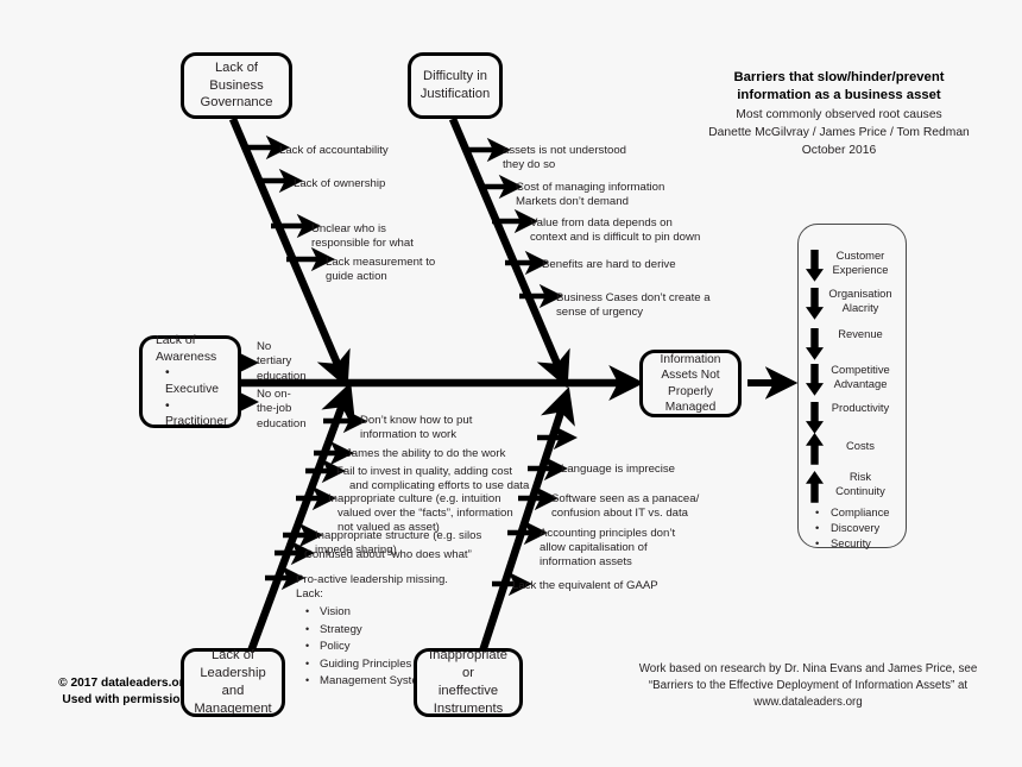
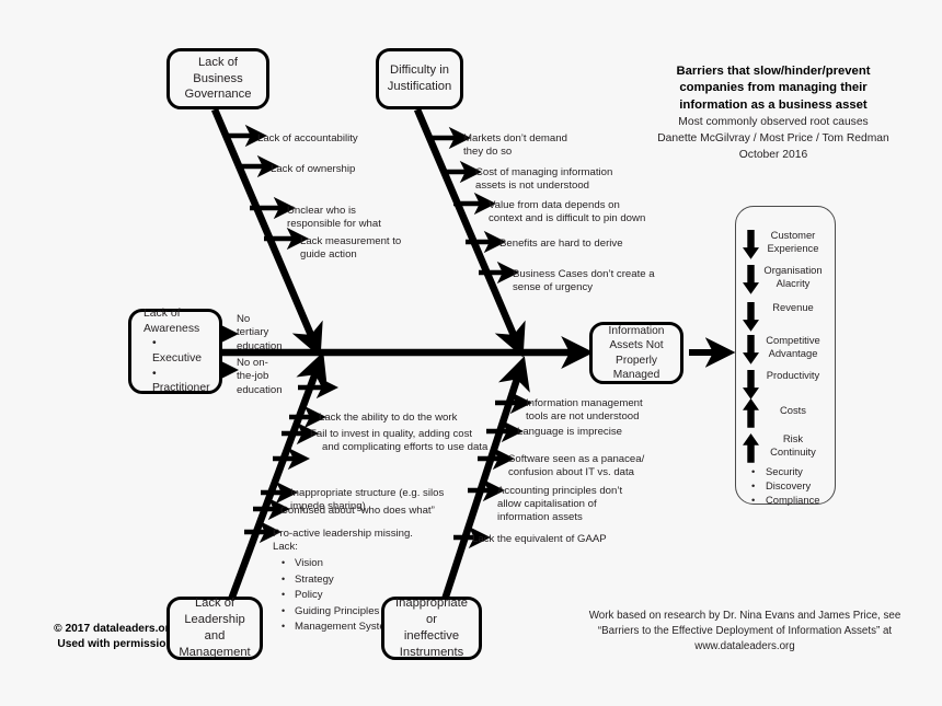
  Lack of Business
  Governance
  Difficulty in
  Justification
  Lack of
  Awareness
  •
  Executive
  •
  Practitioner
  Lack of
  Leadership and
  Management
  Inappropriate or
  ineffective
  Instruments
  Information
  Assets Not
  Properly
  Managed
  Barriers that slow/hinder/prevent
+ companies from managing their
  information as a business asset
  Most commonly observed root causes
- Danette McGilvray / James Price / Tom Redman
+ Danette McGilvray / Most Price / Tom Redman
  October 2016
  Customer
  Experience
  Organisation
  Alacrity
  Revenue
  Competitive
  Advantage
  Productivity
  Costs
  Risk
  Continuity
- • Compliance
+ • Security
  • Discovery
- • Security
+ • Compliance
  Lack of accountability
  Lack of ownership
  Unclear who is
  responsible for what
  Lack measurement to
  guide action
- assets is not understood
+ Markets don’t demand
  they do so
  Cost of managing information
- Markets don’t demand
+ assets is not understood
  Value from data depends on
  context and is difficult to pin down
  Benefits are hard to derive
  Business Cases don’t create a
  sense of urgency
  No
  tertiary
  education
  No on-
  the-job
  education
- Don’t know how to put
- information to work
- James the ability to do the work
+ Lack the ability to do the work
  Fail to invest in quality, adding cost
  and complicating efforts to use data
- Inappropriate culture (e.g. intuition
- valued over the “facts”, information
- not valued as asset)
  Inappropriate structure (e.g. silos
  impede sharing)
  Confused about “who does what”
  Pro-active leadership missing.
  Lack:
  Vision
  Strategy
  Policy
  Guiding Principles
  Management Syst
+ Information management
+ tools are not understood
  Language is imprecise
  Software seen as a panacea/
  confusion about IT vs. data
  Accounting principles don’t
  allow capitalisation of
  information assets
  Lack the equivalent of GAAP
  © 2017 dataleaders.o
  Used with permissio
  Work based on research by Dr. Nina Evans and James Price, see
  “Barriers to the Effective Deployment of Information Assets” at
  www.dataleaders.org
